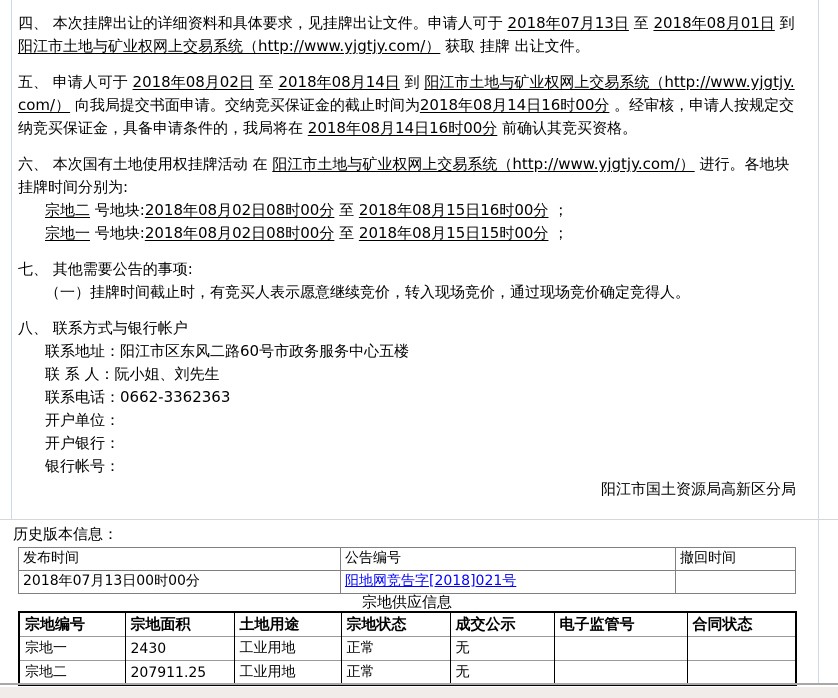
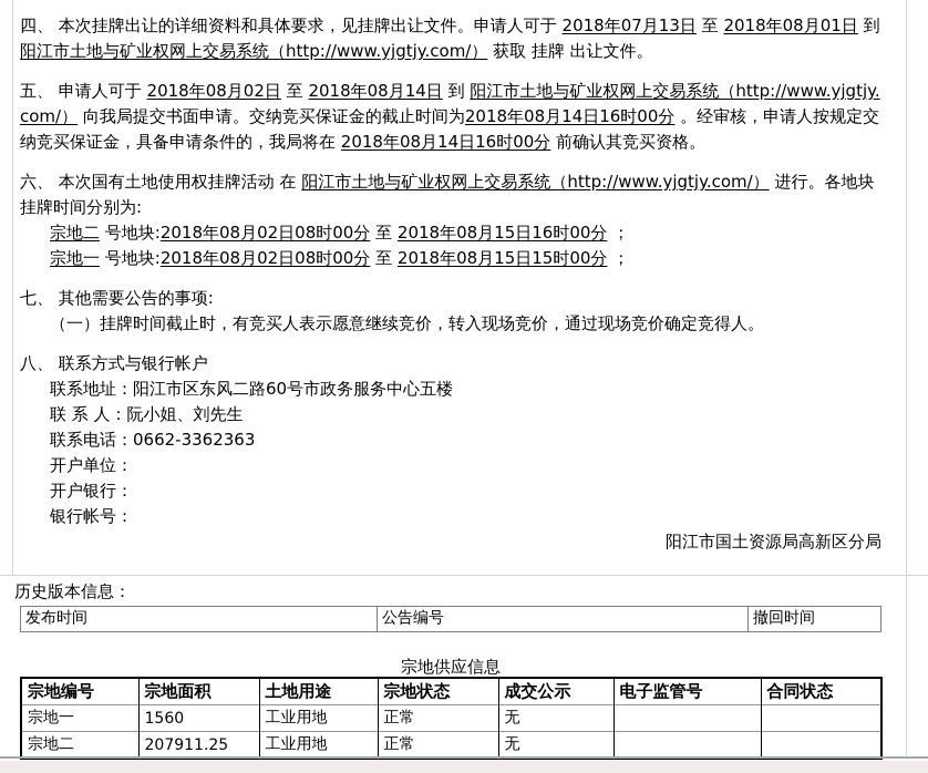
  四、 本次挂牌出让的详细资料和具体要求，见挂牌出让文件。申请人可于 2018年07月13日 至 2018年08月01日 到 阳江市土地与矿业权网上交易系统（http://www.yjgtjy.com/） 获取 挂牌 出让文件。
  五、 申请人可于 2018年08月02日 至 2018年08月14日 到 阳江市土地与矿业权网上交易系统（http://www.yjgtjy.com/） 向我局提交书面申请。交纳竞买保证金的截止时间为2018年08月14日16时00分 。经审核，申请人按规定交纳竞买保证金，具备申请条件的，我局将在 2018年08月14日16时00分 前确认其竞买资格。
  六、 本次国有土地使用权挂牌活动 在 阳江市土地与矿业权网上交易系统（http://www.yjgtjy.com/） 进行。各地块挂牌时间分别为:
  宗地二 号地块:2018年08月02日08时00分 至 2018年08月15日16时00分 ；
  宗地一 号地块:2018年08月02日08时00分 至 2018年08月15日15时00分 ；
  七、 其他需要公告的事项:
  （一）挂牌时间截止时，有竞买人表示愿意继续竞价，转入现场竞价，通过现场竞价确定竞得人。
  八、 联系方式与银行帐户
  联系地址：阳江市区东风二路60号市政务服务中心五楼
  联 系 人：阮小姐、刘先生
  联系电话：0662-3362363
  开户单位：
  开户银行：
  银行帐号：
  阳江市国土资源局高新区分局
  历史版本信息：
  发布时间	公告编号	撤回时间
- 2018年07月13日00时00分	阳地网竞告字[2018]021号
  宗地供应信息
  宗地编号	宗地面积	土地用途	宗地状态	成交公示	电子监管号	合同状态
- 宗地一	2430	工业用地	正常	无
+ 宗地一	1560	工业用地	正常	无
  宗地二	207911.25	工业用地	正常	无
